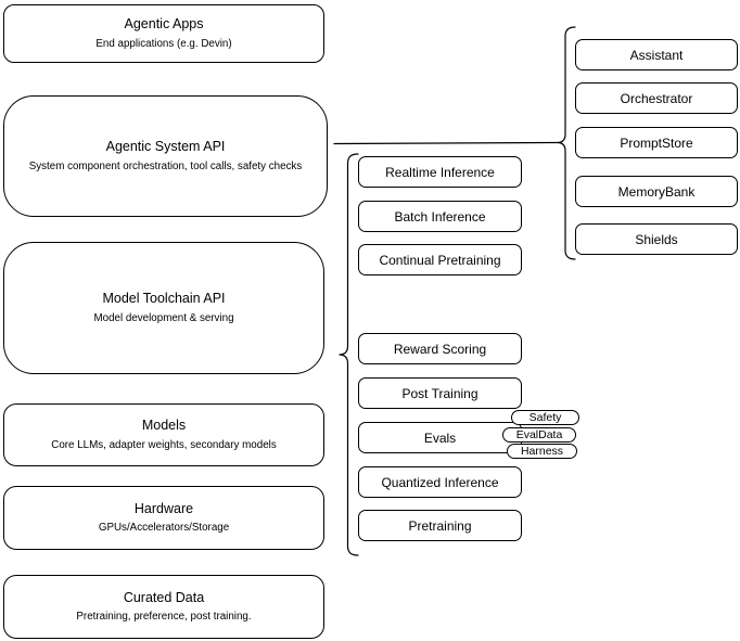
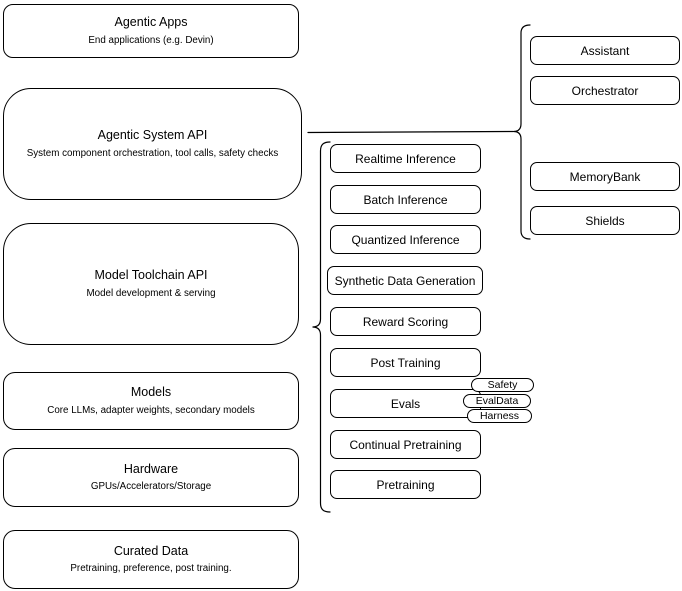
  Agentic Apps
  End applications (e.g. Devin)
  Agentic System API
  System component orchestration, tool calls, safety checks
  Model Toolchain API
  Model development & serving
  Models
  Core LLMs, adapter weights, secondary models
  Hardware
  GPUs/Accelerators/Storage
  Curated Data
  Pretraining, preference, post training.
  Realtime Inference
  Batch Inference
- Continual Pretraining
+ Quantized Inference
+ Synthetic Data Generation
  Reward Scoring
  Post Training
  Evals
- Quantized Inference
+ Continual Pretraining
  Pretraining
  Safety
  EvalData
  Harness
  Assistant
  Orchestrator
- PromptStore
  MemoryBank
  Shields
